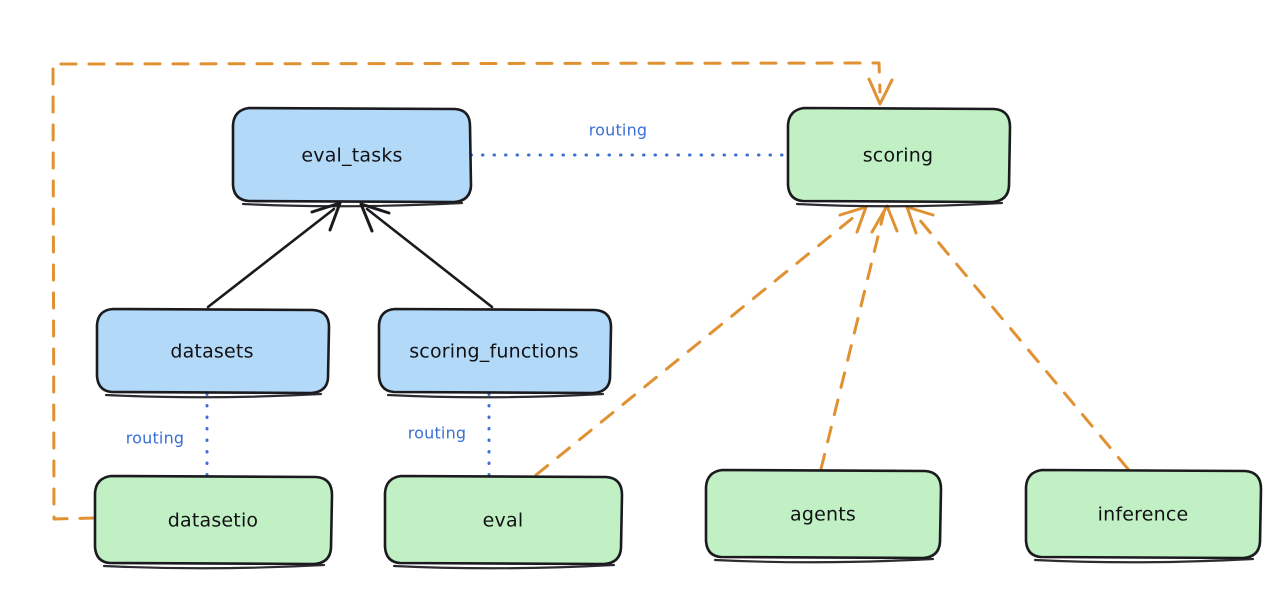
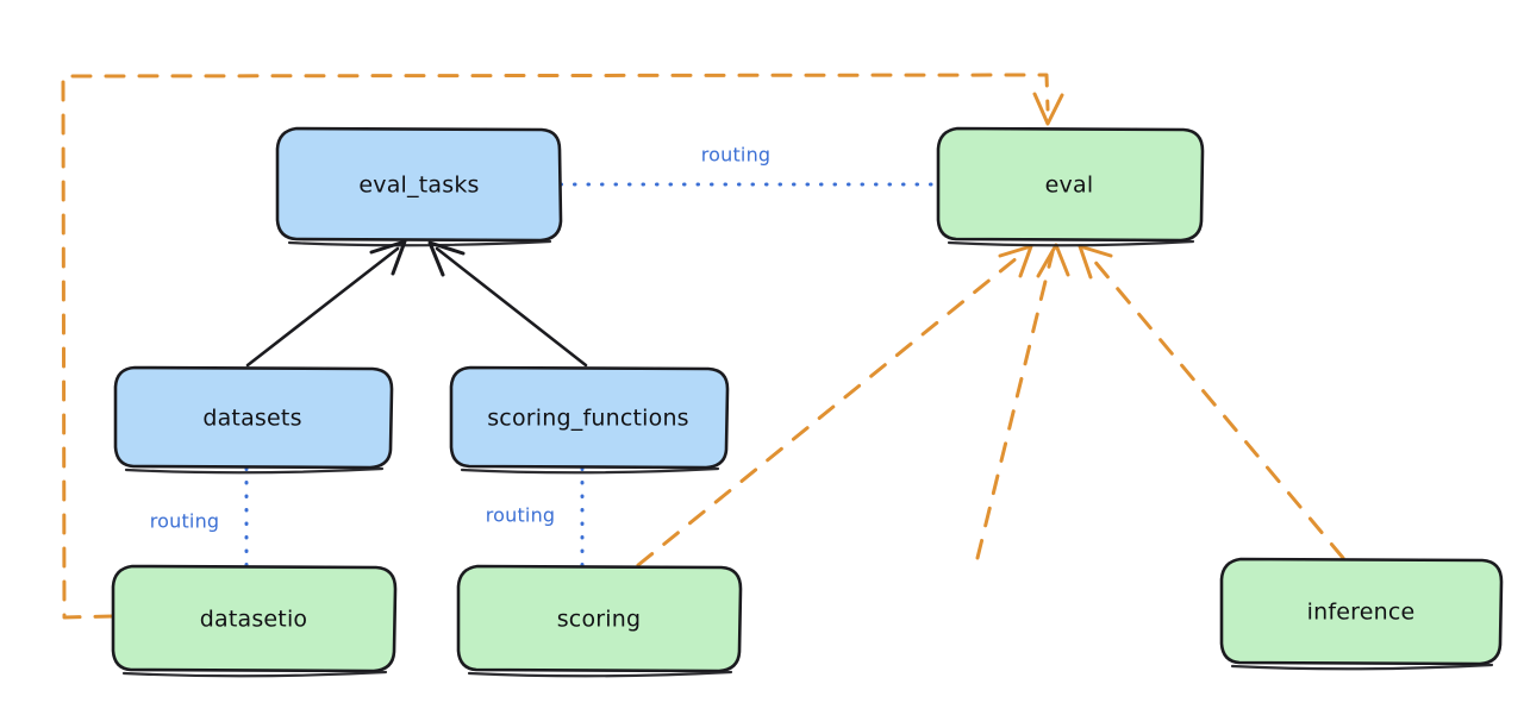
  routing
  routing
  routing
  eval_tasks
- scoring
+ eval
  datasets
  scoring_functions
  datasetio
- eval
+ scoring
- agents
  inference
